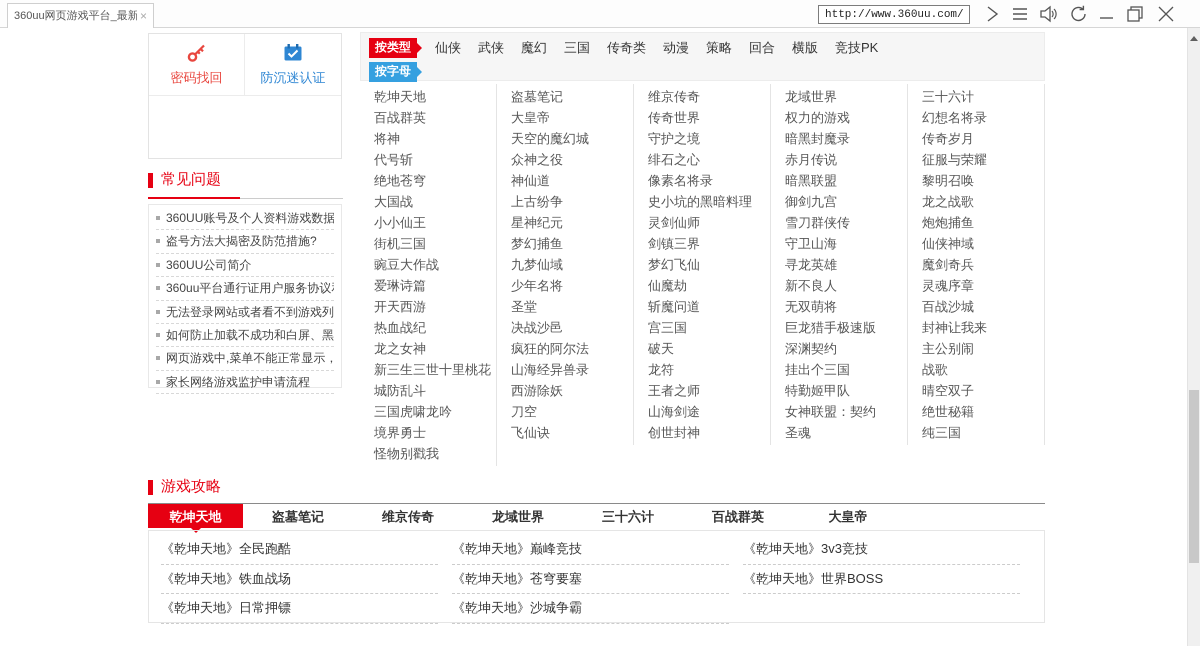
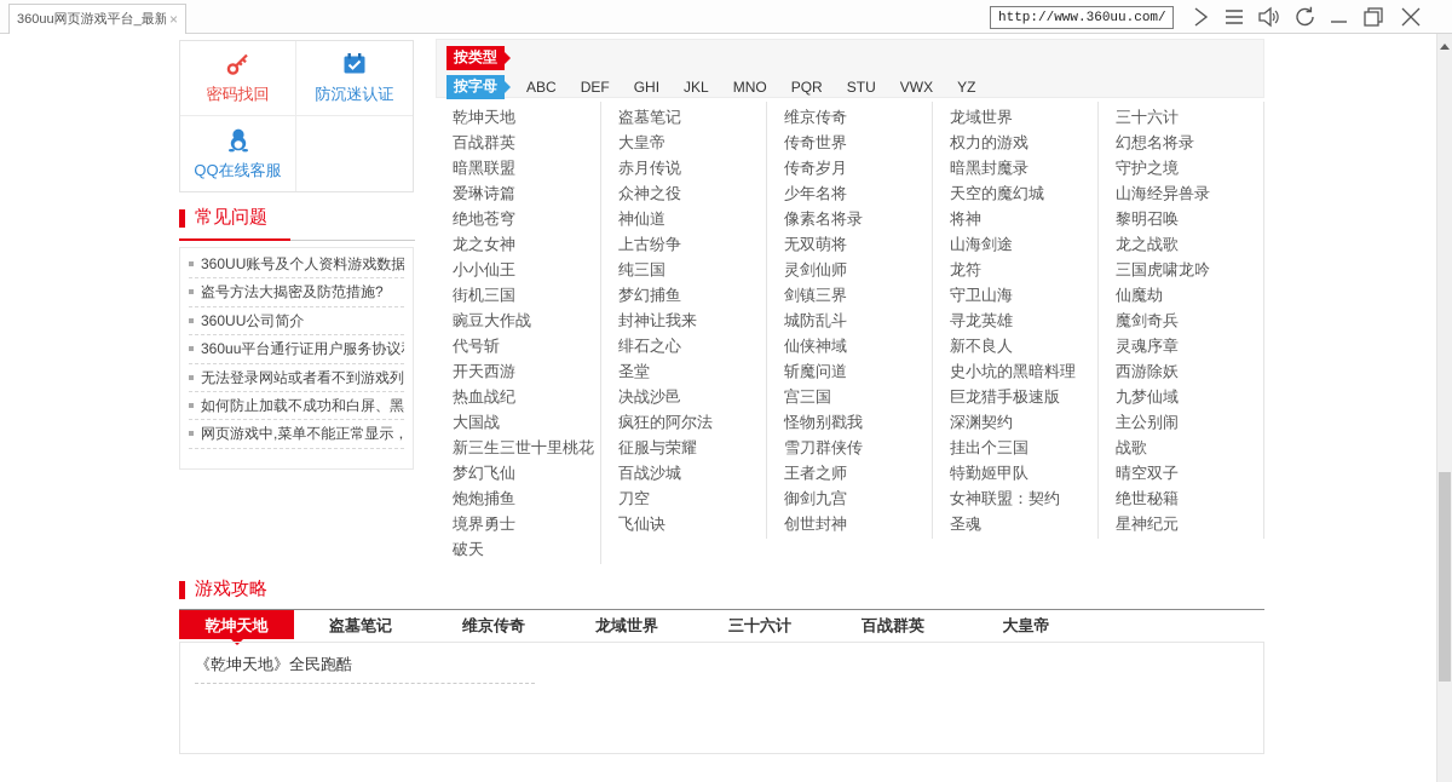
  360uu网页游戏平台_最新
  ×
  http://www.360uu.com/
  密码找回
  防沉迷认证
+ QQ在线客服
  常见问题
  360UU账号及个人资料游戏数据
  盗号方法大揭密及防范措施?
  360UU公司简介
  360uu平台通行证用户服务协议
  无法登录网站或者看不到游戏列
  如何防止加载不成功和白屏、黑
  网页游戏中,菜单不能正常显示，
- 家长网络游戏监护申请流程
  按类型
- 仙侠
- 武侠
- 魔幻
- 三国
- 传奇类
- 动漫
- 策略
- 回合
- 横版
- 竞技PK
  按字母
+ ABC
+ DEF
+ GHI
+ JKL
+ MNO
+ PQR
+ STU
+ VWX
+ YZ
  乾坤天地
  百战群英
- 将神
+ 暗黑联盟
- 代号斩
+ 爱琳诗篇
  绝地苍穹
- 大国战
+ 龙之女神
  小小仙王
  街机三国
  豌豆大作战
- 爱琳诗篇
+ 代号斩
  开天西游
  热血战纪
- 龙之女神
+ 大国战
  新三生三世十里桃花
- 城防乱斗
+ 梦幻飞仙
- 三国虎啸龙吟
+ 炮炮捕鱼
  境界勇士
- 怪物别戳我
+ 破天
  盗墓笔记
  大皇帝
- 天空的魔幻城
+ 赤月传说
  众神之役
  神仙道
  上古纷争
- 星神纪元
+ 纯三国
  梦幻捕鱼
- 九梦仙域
+ 封神让我来
- 少年名将
+ 绯石之心
  圣堂
  决战沙邑
  疯狂的阿尔法
- 山海经异兽录
+ 征服与荣耀
- 西游除妖
+ 百战沙城
  刀空
  飞仙诀
  维京传奇
  传奇世界
- 守护之境
+ 传奇岁月
- 绯石之心
+ 少年名将
  像素名将录
- 史小坑的黑暗料理
+ 无双萌将
  灵剑仙师
  剑镇三界
- 梦幻飞仙
+ 城防乱斗
- 仙魔劫
+ 仙侠神域
  斩魔问道
  宫三国
- 破天
+ 怪物别戳我
- 龙符
+ 雪刀群侠传
  王者之师
- 山海剑途
+ 御剑九宫
  创世封神
  龙域世界
  权力的游戏
  暗黑封魔录
- 赤月传说
+ 天空的魔幻城
- 暗黑联盟
+ 将神
- 御剑九宫
+ 山海剑途
- 雪刀群侠传
+ 龙符
  守卫山海
  寻龙英雄
  新不良人
- 无双萌将
+ 史小坑的黑暗料理
  巨龙猎手极速版
  深渊契约
  挂出个三国
  特勤姬甲队
  女神联盟：契约
  圣魂
  三十六计
  幻想名将录
- 传奇岁月
+ 守护之境
- 征服与荣耀
+ 山海经异兽录
  黎明召唤
  龙之战歌
- 炮炮捕鱼
+ 三国虎啸龙吟
- 仙侠神域
+ 仙魔劫
  魔剑奇兵
  灵魂序章
- 百战沙城
+ 西游除妖
- 封神让我来
+ 九梦仙域
  主公别闹
  战歌
  晴空双子
  绝世秘籍
- 纯三国
+ 星神纪元
  游戏攻略
  乾坤天地
  盗墓笔记
  维京传奇
  龙域世界
  三十六计
  百战群英
  大皇帝
  《乾坤天地》全民跑酷
- 《乾坤天地》铁血战场
- 《乾坤天地》日常押镖
- 《乾坤天地》巅峰竞技
- 《乾坤天地》苍穹要塞
- 《乾坤天地》沙城争霸
- 《乾坤天地》3v3竞技
- 《乾坤天地》世界BOSS
